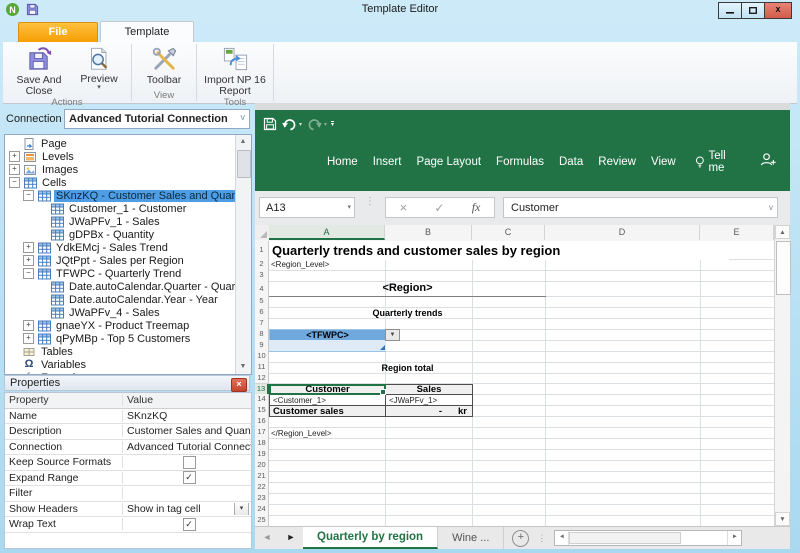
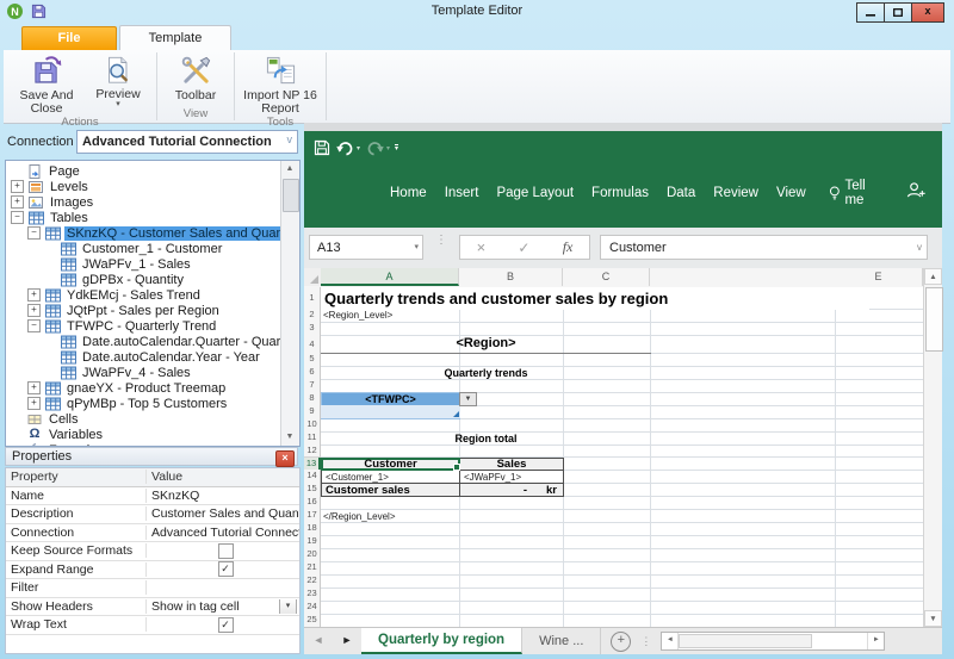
  N
  Template Editor
  x
  File
  Template
  Save And Close
  Preview
  Actions
  Toolbar
  View
  Import NP 16 Report
  Tools
  Connection
  Advanced Tutorial Connection
  v
  Page
  +
  Levels
  +
  Images
  −
- Cells
+ Tables
  −
  SKnzKQ - Customer Sales and Qua
  Customer_1 - Customer
  JWaPFv_1 - Sales
  gDPBx - Quantity
  +
  YdkEMcj - Sales Trend
  +
  JQtPpt - Sales per Region
  −
  TFWPC - Quarterly Trend
  Date.autoCalendar.Quarter - Quar
  Date.autoCalendar.Year - Year
  JWaPFv_4 - Sales
  +
  gnaeYX - Product Treemap
  +
  qPyMBp - Top 5 Customers
- Tables
+ Cells
  Ω
  Variables
  Properties
  ×
  Property
  Value
  Name
  SKnzKQ
  Description
  Customer Sales and Quan
  Connection
  Advanced Tutorial Connec
  Keep Source Formats
  Expand Range
  ✓
  Filter
  Show Headers
  Show in tag cell
  Wrap Text
  ✓
  Home
  Insert
  Page Layout
  Formulas
  Data
  Review
  View
  Tell me
  A13
  ⋮
  ×
  ✓
  fx
  Customer
  v
  A
  B
  C
- D
  E
  1
  2
  3
  4
  5
  6
  7
  8
  9
  10
  11
  12
  13
  14
  15
  16
  17
  18
  19
  20
  21
  22
  23
  24
  25
  Quarterly trends and customer sales by region
  <Region_Level>
  <Region>
  Quarterly trends
  <TFWPC>
  Region total
  Customer
  Sales
  <Customer_1>
  <JWaPFv_1>
  Customer sales
  -
  kr
  </Region_Level>
  ◄
  ►
  Quarterly by region
  Wine ...
  +
  ⋮
